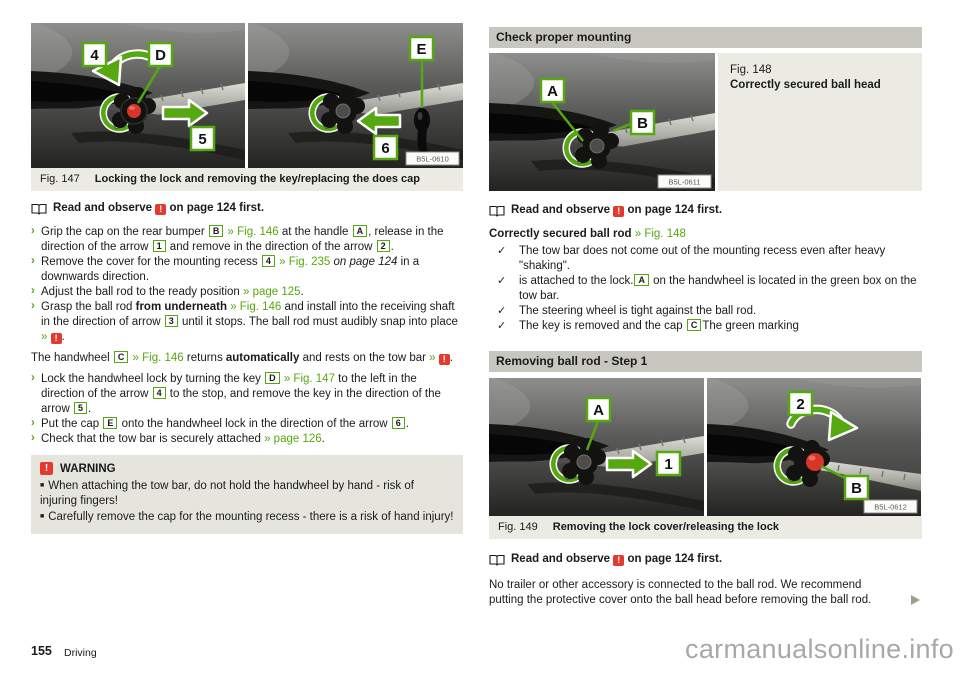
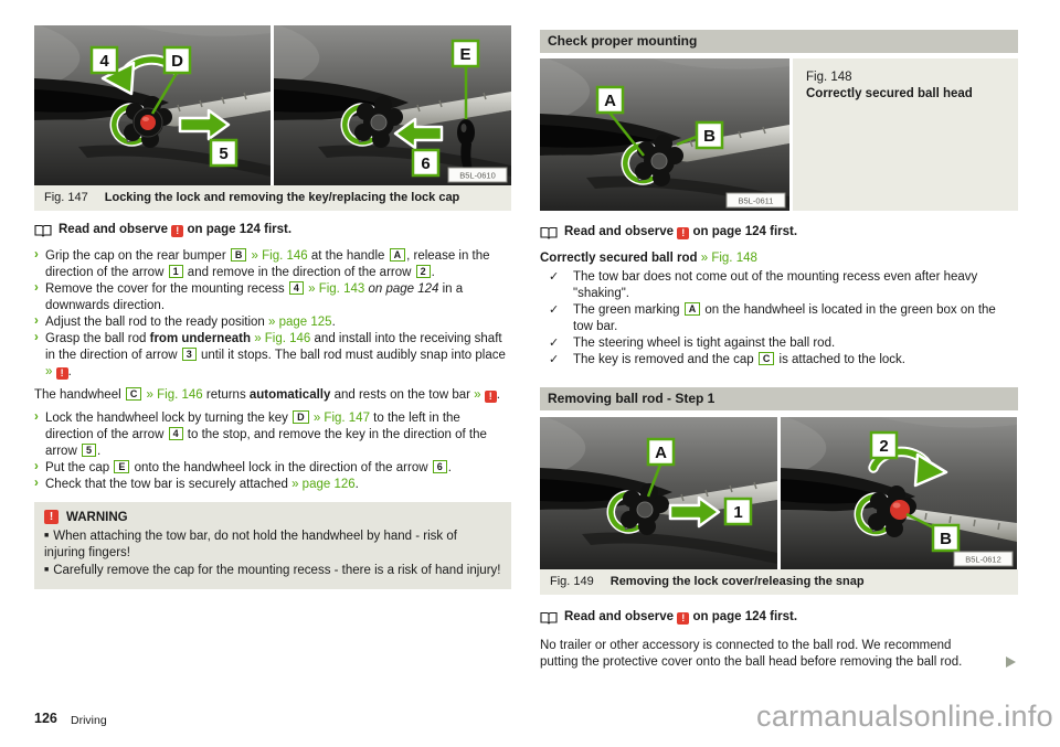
  4
  D
  5
  E
  6
  B5L-0610
  Fig. 147
- Locking the lock and removing the key/replacing the does cap
+ Locking the lock and removing the key/replacing the lock cap
  Read and observe ! on page 124 first.
  ›
  Grip the cap on the rear bumper B » Fig. 146 at the handle A , release in the direction of the arrow 1 and remove in the direction of the arrow 2 .
  ›
- Remove the cover for the mounting recess 4 » Fig. 235 on page 124 in a downwards direction.
+ Remove the cover for the mounting recess 4 » Fig. 143 on page 124 in a downwards direction.
  ›
  Adjust the ball rod to the ready position » page 125.
  ›
  Grasp the ball rod from underneath » Fig. 146 and install into the receiving shaft in the direction of arrow 3 until it stops. The ball rod must audibly snap into place » ! .
  The handwheel C » Fig. 146 returns automatically and rests on the tow bar » ! .
  ›
  Lock the handwheel lock by turning the key D » Fig. 147 to the left in the direction of the arrow 4 to the stop, and remove the key in the direction of the arrow 5 .
  ›
  Put the cap E onto the handwheel lock in the direction of the arrow 6 .
  ›
  Check that the tow bar is securely attached » page 126.
  !
  WARNING
  When attaching the tow bar, do not hold the handwheel by hand - risk of injuring fingers!
  Carefully remove the cap for the mounting recess - there is a risk of hand injury!
  Check proper mounting
  A
  B
  B5L-0611
  Fig. 148
  Correctly secured ball head
  Read and observe ! on page 124 first.
  Correctly secured ball rod » Fig. 148
  ✓
  The tow bar does not come out of the mounting recess even after heavy "shaking".
  ✓
- is attached to the lock. A on the handwheel is located in the green box on the tow bar.
+ The green marking A on the handwheel is located in the green box on the tow bar.
  ✓
  The steering wheel is tight against the ball rod.
  ✓
- The key is removed and the cap C The green marking
+ The key is removed and the cap C is attached to the lock.
  Removing ball rod - Step 1
  A
  1
  2
  B
  B5L-0612
  Fig. 149
- Removing the lock cover/releasing the lock
+ Removing the lock cover/releasing the snap
  Read and observe ! on page 124 first.
  No trailer or other accessory is connected to the ball rod. We recommend putting the protective cover onto the ball head before removing the ball rod.
- 155
+ 126
  Driving
  carmanualsonline.info
